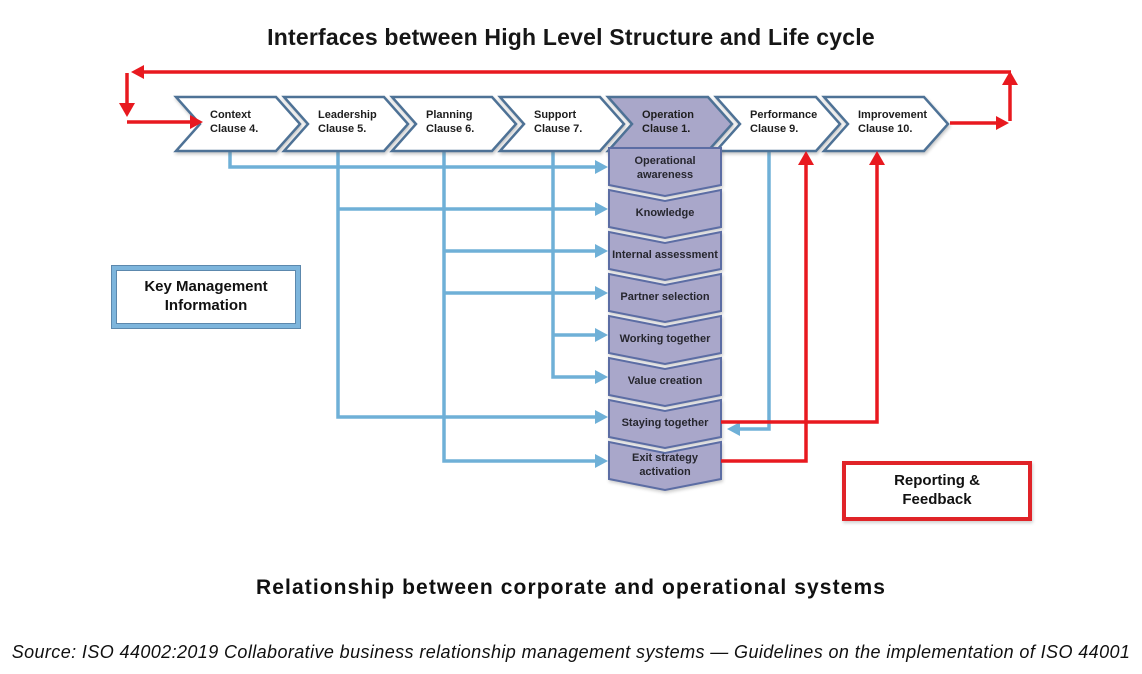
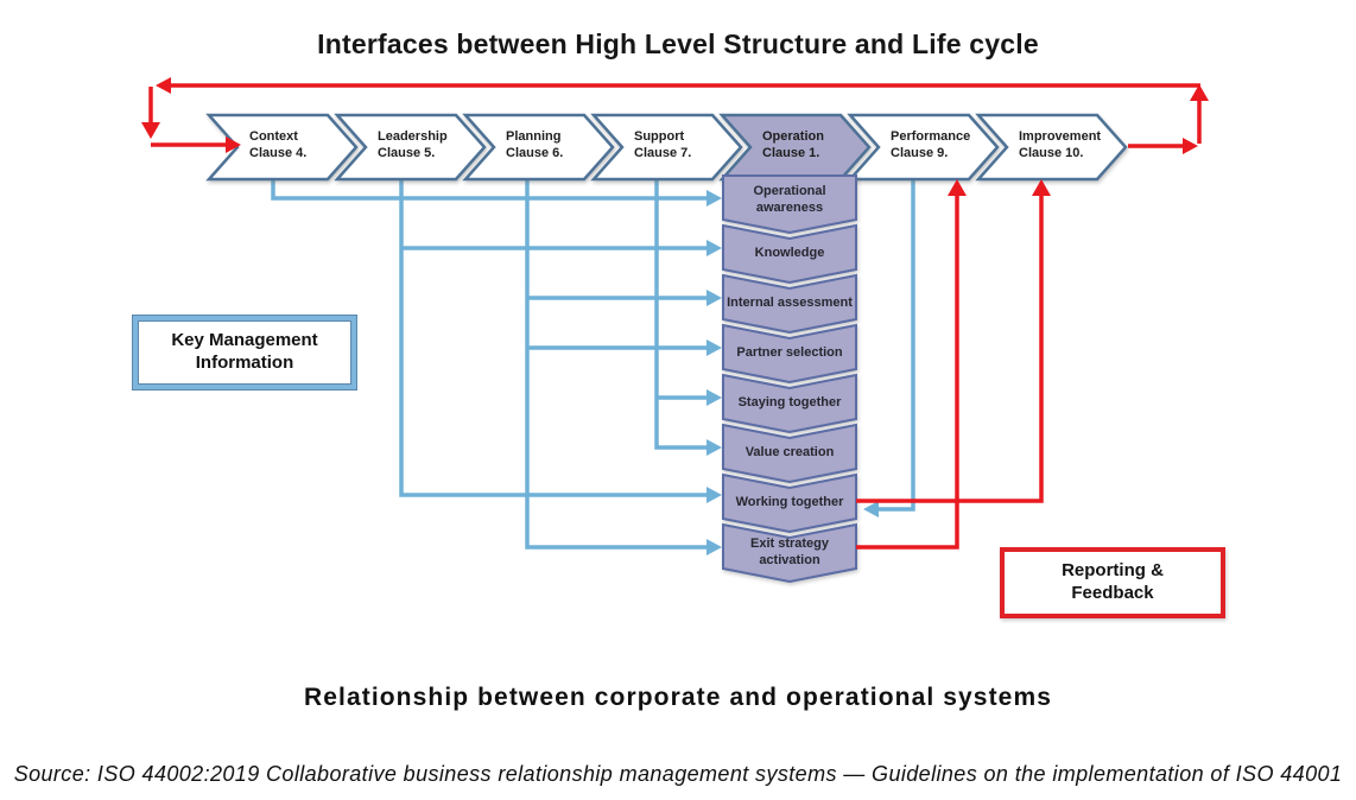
  Interfaces between High Level Structure and Life cycle
  Context
  Clause 4.
  Leadership
  Clause 5.
  Planning
  Clause 6.
  Support
  Clause 7.
  Operation
  Clause 1.
  Performance
  Clause 9.
  Improvement
  Clause 10.
  Operational awareness
  Knowledge
  Internal assessment
  Partner selection
- Working together
+ Staying together
  Value creation
- Staying together
+ Working together
  Exit strategy activation
  Key Management Information
  Reporting & Feedback
  Relationship between corporate and operational systems
  Source: ISO 44002:2019 Collaborative business relationship management systems — Guidelines on the implementation of ISO 44001
